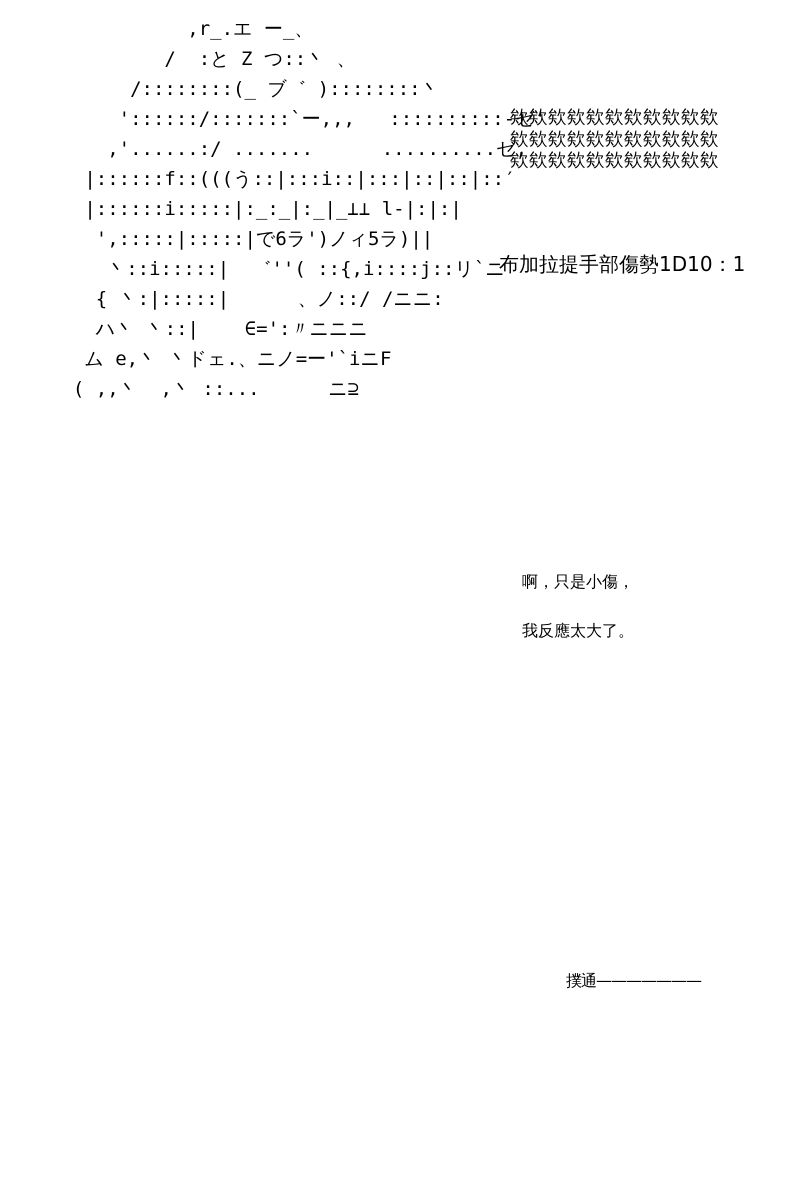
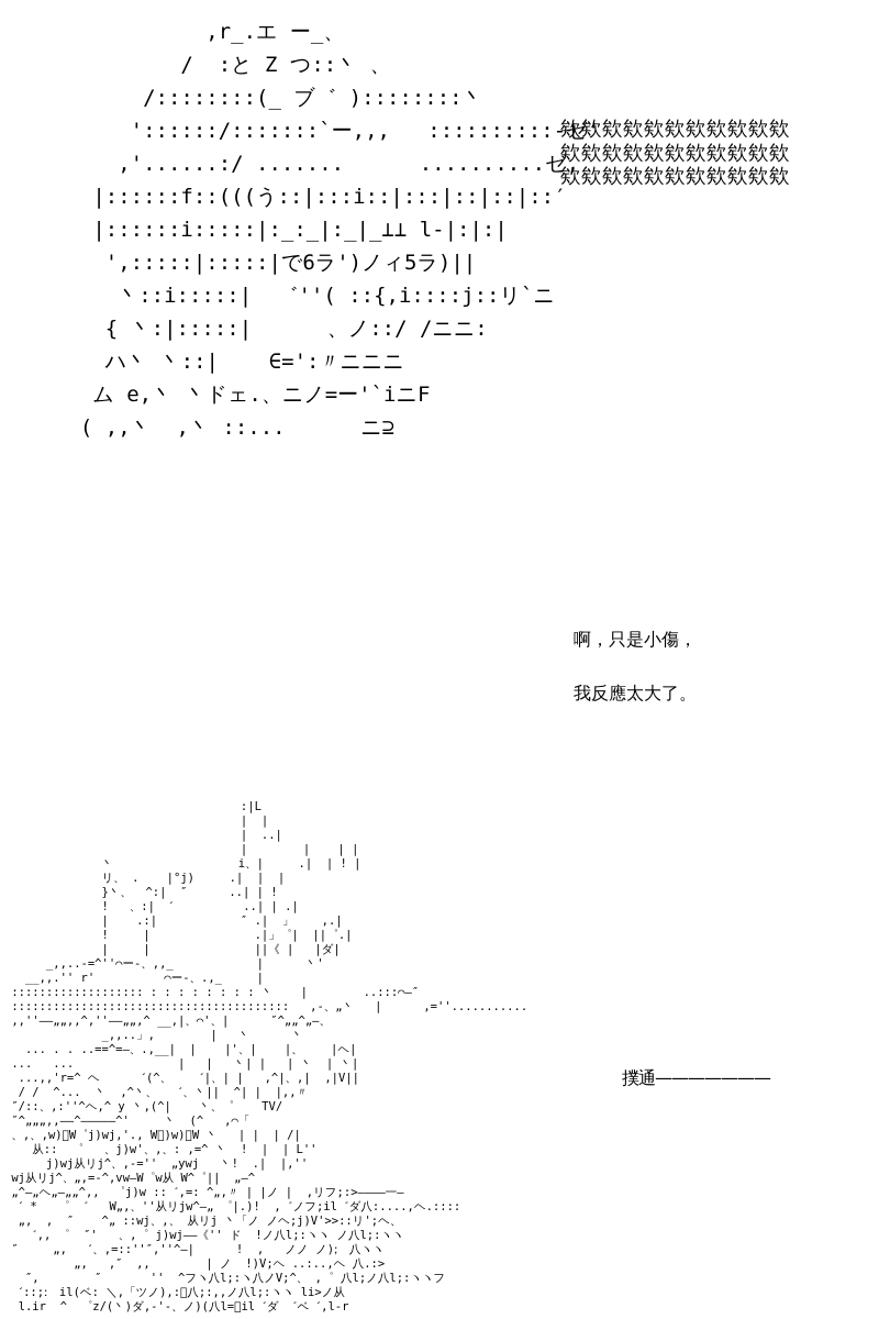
  ,r_.エ ー_、
  / :と Z つ::丶 、
  /::::::::(_ ブ゛ )::::::::丶
  '::::::/:::::::`ー,,, ::::::::::-ゼ'
  ,'......:/ ....... ..........ゼ,
  |::::::f::(((う::|:::i::|:::|::|::|::′
  |::::::i:::::|:_:_|:_|_⊥⊥ l-|:|:|
  ',:::::|:::::|で6ラ')ノィ5ラ)||
  丶::i:::::| ゛''( ::{,i::::j::リ`ニ
  { 丶:|:::::| 、ノ::/ /ニニ:
  ハ丶 丶::| ∈=':〃ニニニ
  ム e,丶 丶ドェ.、ニノ=ー'`iニF
  ( ,,丶 ,丶 ::... ニ⊇
  欸欸欸欸欸欸欸欸欸欸欸
  欸欸欸欸欸欸欸欸欸欸欸
  欸欸欸欸欸欸欸欸欸欸欸
- 布加拉提手部傷勢1D10：1
  啊，只是小傷，
  我反應太大了。
+ :|L
+ | |
+ | ..|
+ | | | |
+ 丶 i、| .| | ! |
+ リ、 . |°j) .| | |
+ }丶、 ^:| ″ ..| | !
+ ! 、:| ゛ ..| | .|
+ | .:| ″ .| 」 ,.|
+ ! | .|」゜| ||゜.|
+ | | ||《 | |ダ|
+ _,,..-=^''⌒ー-、,,_ | 丶'
+ __,,.'' r' ⌒ー-、.,_ |
+ ::::::::::::::::::: : : : : : : : : 丶 | ..:::⌒—″
+ :::::::::::::::::::::::::::::::::::::::: ,-、„丶 | ,=''...........
+ ,,''——„„,,^,''——„„,^ __,|、⌒'、| ″^„„^„—、
+ _,,..」, | 丶 丶
+ ... . . ..==^=—、.,__| | |'、| |、 |ヘ|
+ ... ... | | 丶| | | 丶 | 丶|
+ ...,,'r=^ ヘ ゛(^、 ゛|、| | ,^|、,| ,|V||
+ / / ^... 丶 ,^丶、 ゛、丶|| ^| | |,,〃
+ ″/::、,:''^ヘ,^ y 丶,(^| 丶、゜ TV/
+ ″^„„„,,——^—————^' 丶 (^ ,⌒「
+ 、,、,w)゙W゜j)wj,'., W゙)w)゙W 丶 | | | /|
+ 从:: ゜ 、j)w'、,、: ,=^ 丶 ! | | L''
+ j)wj从リj^、,-='' „ywj 丶! .| |,''
+ wj从リj^、„,=-^,vw—W゜w从 W^゜|| „—^
+ „^—„ヘ„—„„^,, ゜j)w ::゛,=: ^„,〃 | |ノ | ,リフ;:>————一—
+ ゛ * ゜ ゛ W„,、''从リjw^—„ ゜|.)! ,゛ノフ;il゛ダ八:....,ヘ.::::
+ „, , ″ ^„ ::wj、,、 从リj 丶「ノ ノヘ;j)V'>>::リ';ヘ、
+ ゛,, ゜ ″' 、,゜ j)wj——《'' ド !ノ八l;:ヽヽ ノ八l;:ヽヽ
+ ″ „, ゛、,=::''″,''^—| ! , ノノ ノ);゙八ヽヽ
+ „, ,″ ,, | ノ !)V;ヘ ..:..,ヘ 八.:>
+ ″, ″ '' ^フヽ八l;:ヽ八ノV;^、 ,゜ 八l;ノ八l;:ヽヽフ
+ ゛::;:゙il(ベ: ＼,「ツノ),:゙八;:,,ノ八l;:ヽヽ li>ノ从
+ l.ir ^ ゜z/(丶)ダ,-'-、ノ)(八l=゙il゛ダ ゛ベ゛,l-r
  撲通———————
